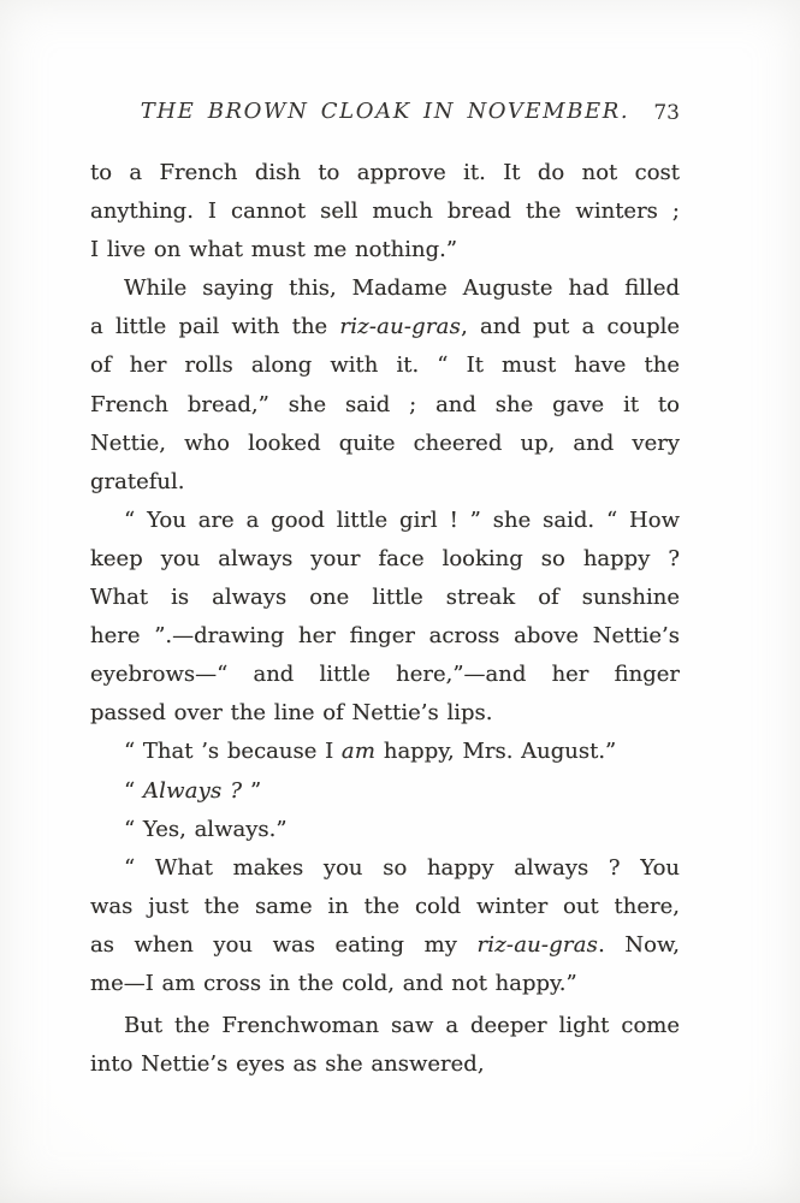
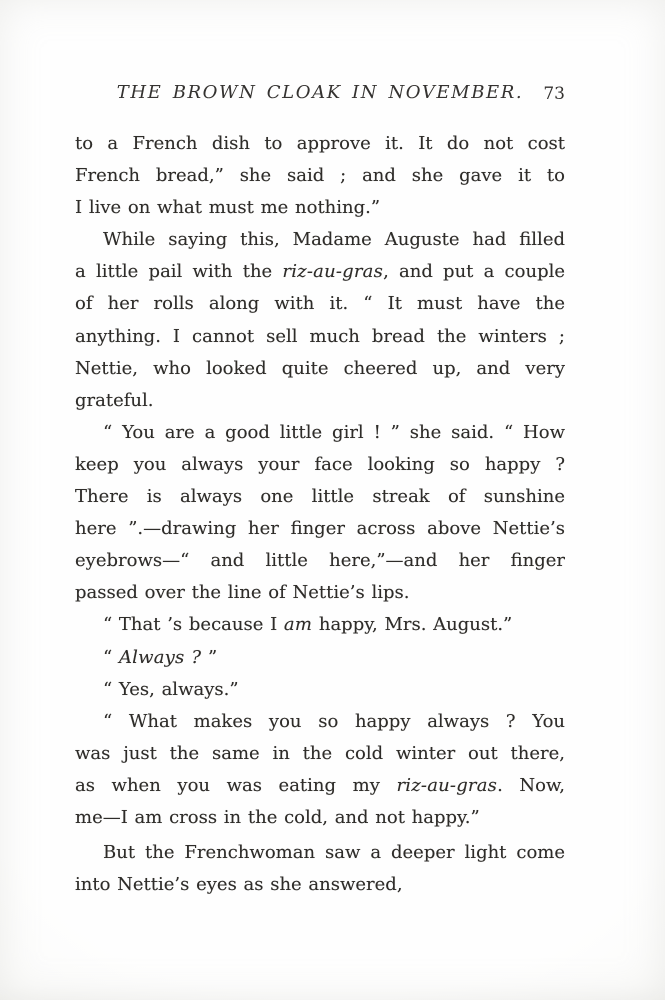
  THE BROWN CLOAK IN NOVEMBER.
  73
  to a French dish to approve it. It do not cost
- anything. I cannot sell much bread the winters ;
+ French bread,” she said ; and she gave it to
  I live on what must me nothing.”
  While saying this, Madame Auguste had filled
  a little pail with the riz-au-gras, and put a couple
  of her rolls along with it. “ It must have the
- French bread,” she said ; and she gave it to
+ anything. I cannot sell much bread the winters ;
  Nettie, who looked quite cheered up, and very
  grateful.
  “ You are a good little girl ! ” she said. “ How
  keep you always your face looking so happy ?
- What is always one little streak of sunshine
+ There is always one little streak of sunshine
  here ”.—drawing her finger across above Nettie’s
  eyebrows—“ and little here,”—and her finger
  passed over the line of Nettie’s lips.
  “ That ’s because I am happy, Mrs. August.”
  “ Always ? ”
  “ Yes, always.”
  “ What makes you so happy always ? You
  was just the same in the cold winter out there,
  as when you was eating my riz-au-gras. Now,
  me—I am cross in the cold, and not happy.”
  But the Frenchwoman saw a deeper light come
  into Nettie’s eyes as she answered,
